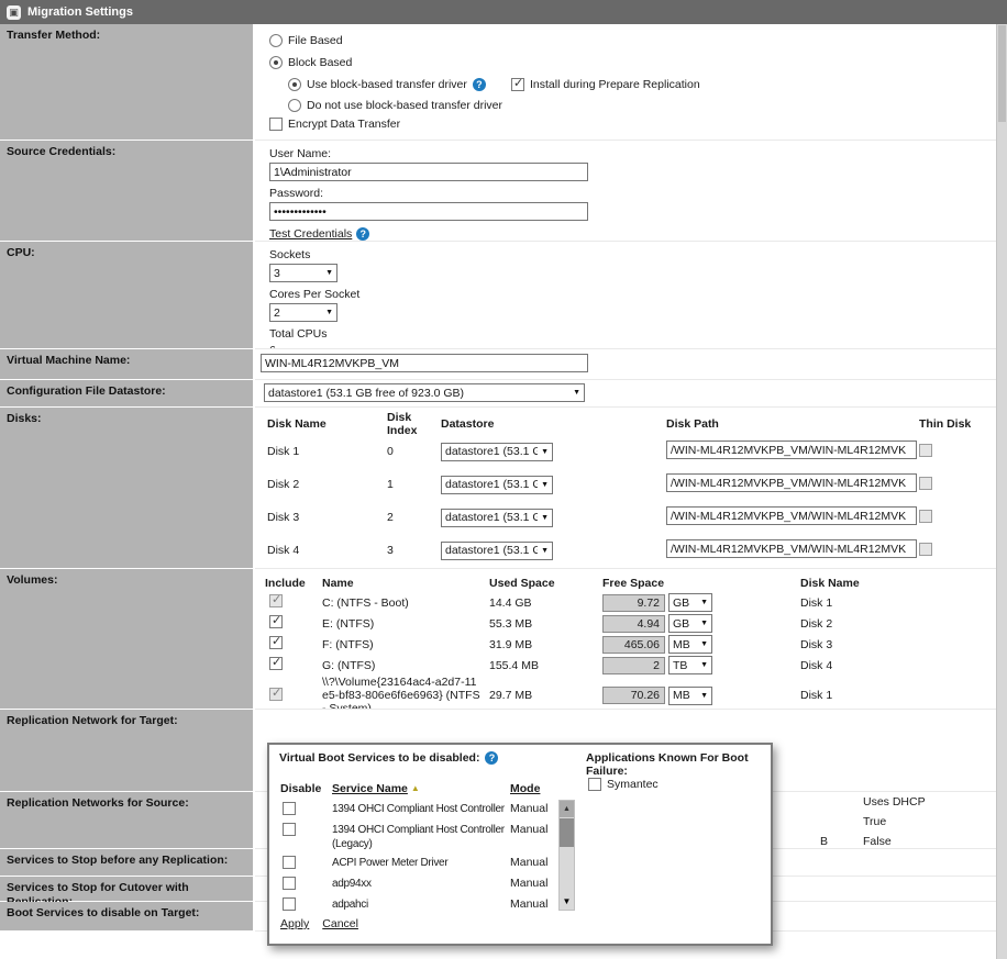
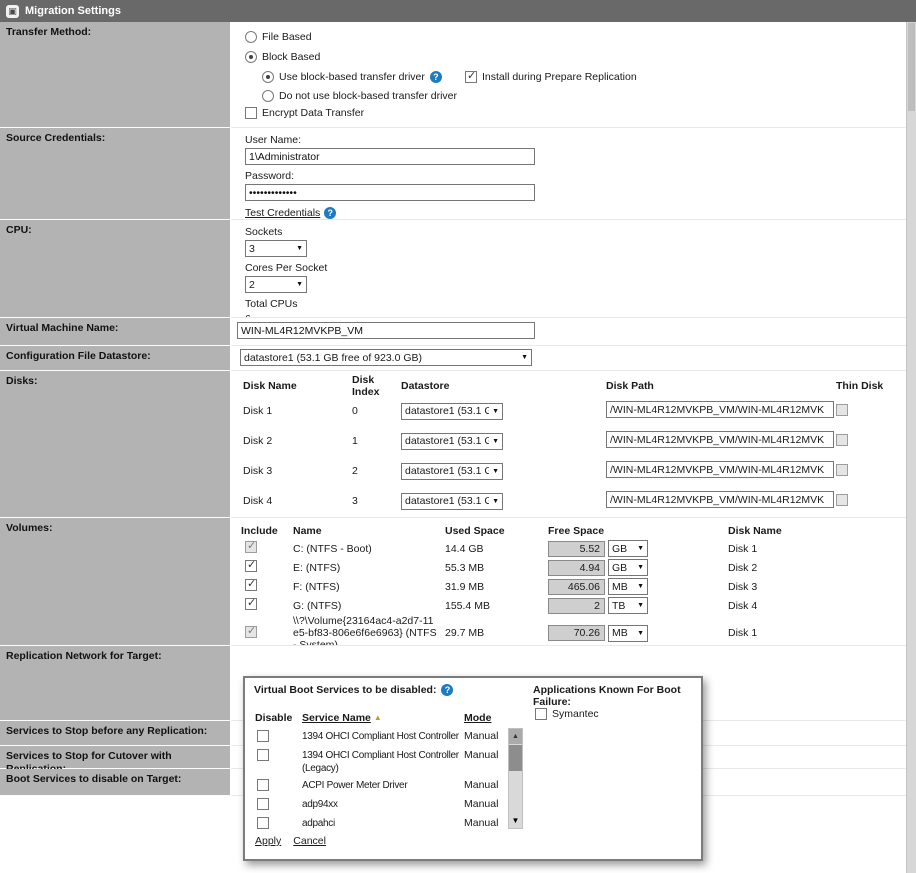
  Migration Settings
  Transfer Method:
  File Based
  Block Based
  Use block-based transfer driver
  Do not use block-based transfer driver
  Encrypt Data Transfer
  Install during Prepare Replication
  Source Credentials:
  User Name:
  1\Administrator
  Password:
  •••••••••••••
  Test Credentials
  CPU:
  Sockets
  3
  Cores Per Socket
  2
  Total CPUs
  Virtual Machine Name:
  WIN-ML4R12MVKPB_VM
  Configuration File Datastore:
  datastore1 (53.1 GB free of 923.0 GB)
  Disks:
  Disk Name
  Disk Index
  Datastore
  Disk Path
  Thin Disk
  Disk 1
  0
  datastore1 (53.1 G
  /WIN-ML4R12MVKPB_VM/WIN-ML4R12MVK
  Disk 2
  1
  datastore1 (53.1 G
  /WIN-ML4R12MVKPB_VM/WIN-ML4R12MVK
  Disk 3
  2
  datastore1 (53.1 G
  /WIN-ML4R12MVKPB_VM/WIN-ML4R12MVK
  Disk 4
  3
  datastore1 (53.1 G
  /WIN-ML4R12MVKPB_VM/WIN-ML4R12MVK
  Volumes:
  Include
  Name
  Used Space
  Free Space
  Disk Name
  C: (NTFS - Boot)
  14.4 GB
- 9.72
+ 5.52
  GB
  Disk 1
  E: (NTFS)
  55.3 MB
  4.94
  GB
  Disk 2
  F: (NTFS)
  31.9 MB
  465.06
  MB
  Disk 3
  G: (NTFS)
  155.4 MB
  2
  TB
  Disk 4
  \\?\Volume{23164ac4-a2d7-11e5-bf83-806e6f6e6963} (NTFS
  29.7 MB
  70.26
  MB
  Disk 1
  Replication Network for Target:
- Replication Networks for Source:
- Uses DHCP
- True
- False
- B
  Services to Stop before any Replication:
  Services to Stop for Cutover with
  Boot Services to disable on Target:
  Virtual Boot Services to be disabled:
  Applications Known For Boot Failure:
  Symantec
  Disable
  Service Name
  Mode
  1394 OHCI Compliant Host Controller
  Manual
  1394 OHCI Compliant Host Controller (Legacy)
  Manual
  ACPI Power Meter Driver
  Manual
  adp94xx
  Manual
  adpahci
  Manual
  Apply
  Cancel
